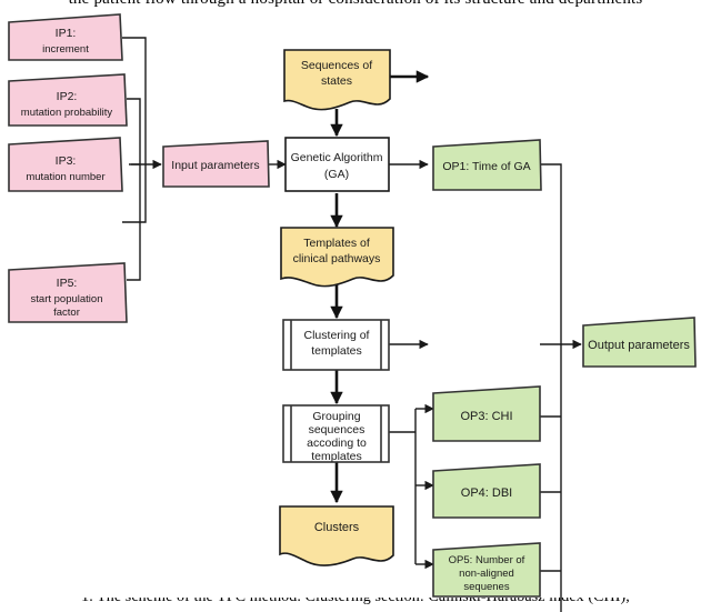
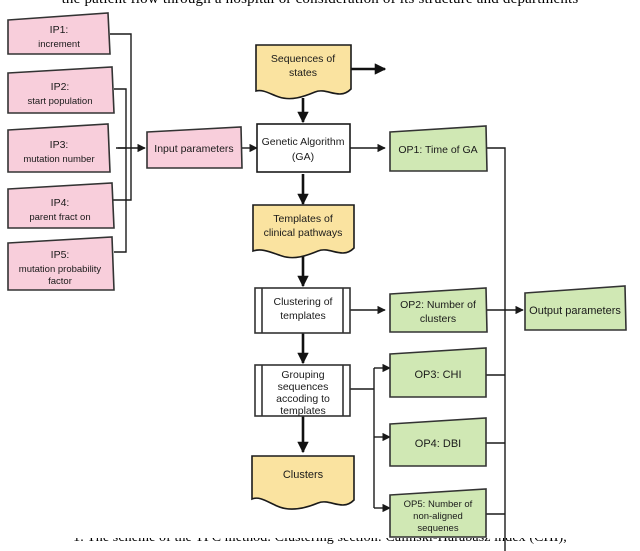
  IP1:
  increment
  IP2:
- mutation probability
+ start population
  IP3:
  mutation number
+ IP4:
+ parent fract on
  IP5:
- start population
+ mutation probability
  factor
  Input parameters
  Sequences of
  states
  Genetic Algorithm
  (GA)
  OP1: Time of GA
  Templates of
  clinical pathways
  Clustering of
  templates
+ OP2: Number of
+ clusters
  Output parameters
  Grouping
  sequences
  accoding to
  templates
  OP3: CHI
  OP4: DBI
  OP5: Number of
  non-aligned
  sequenes
  Clusters
  1. The scheme of the TPC method. Clustering section: Caliński-Harabasz index (CHI),
